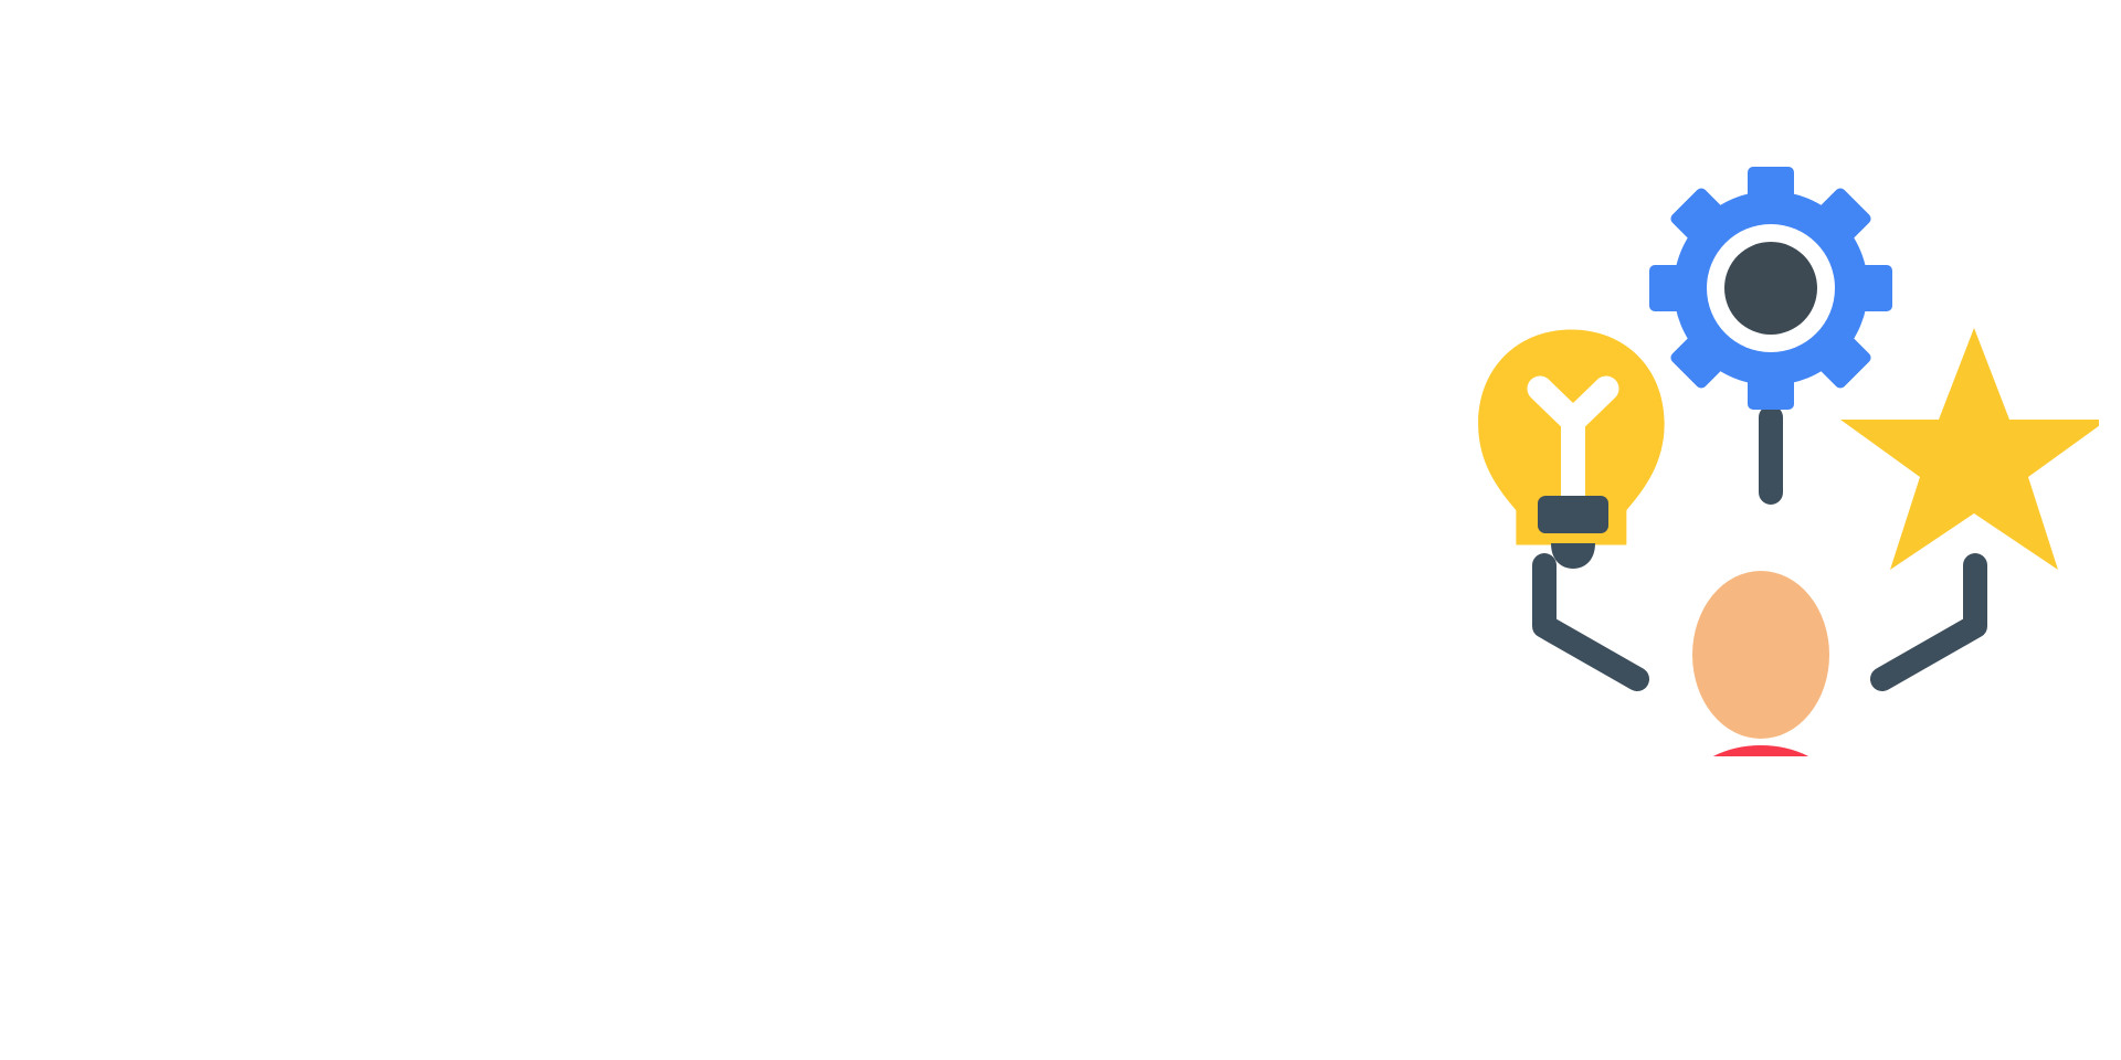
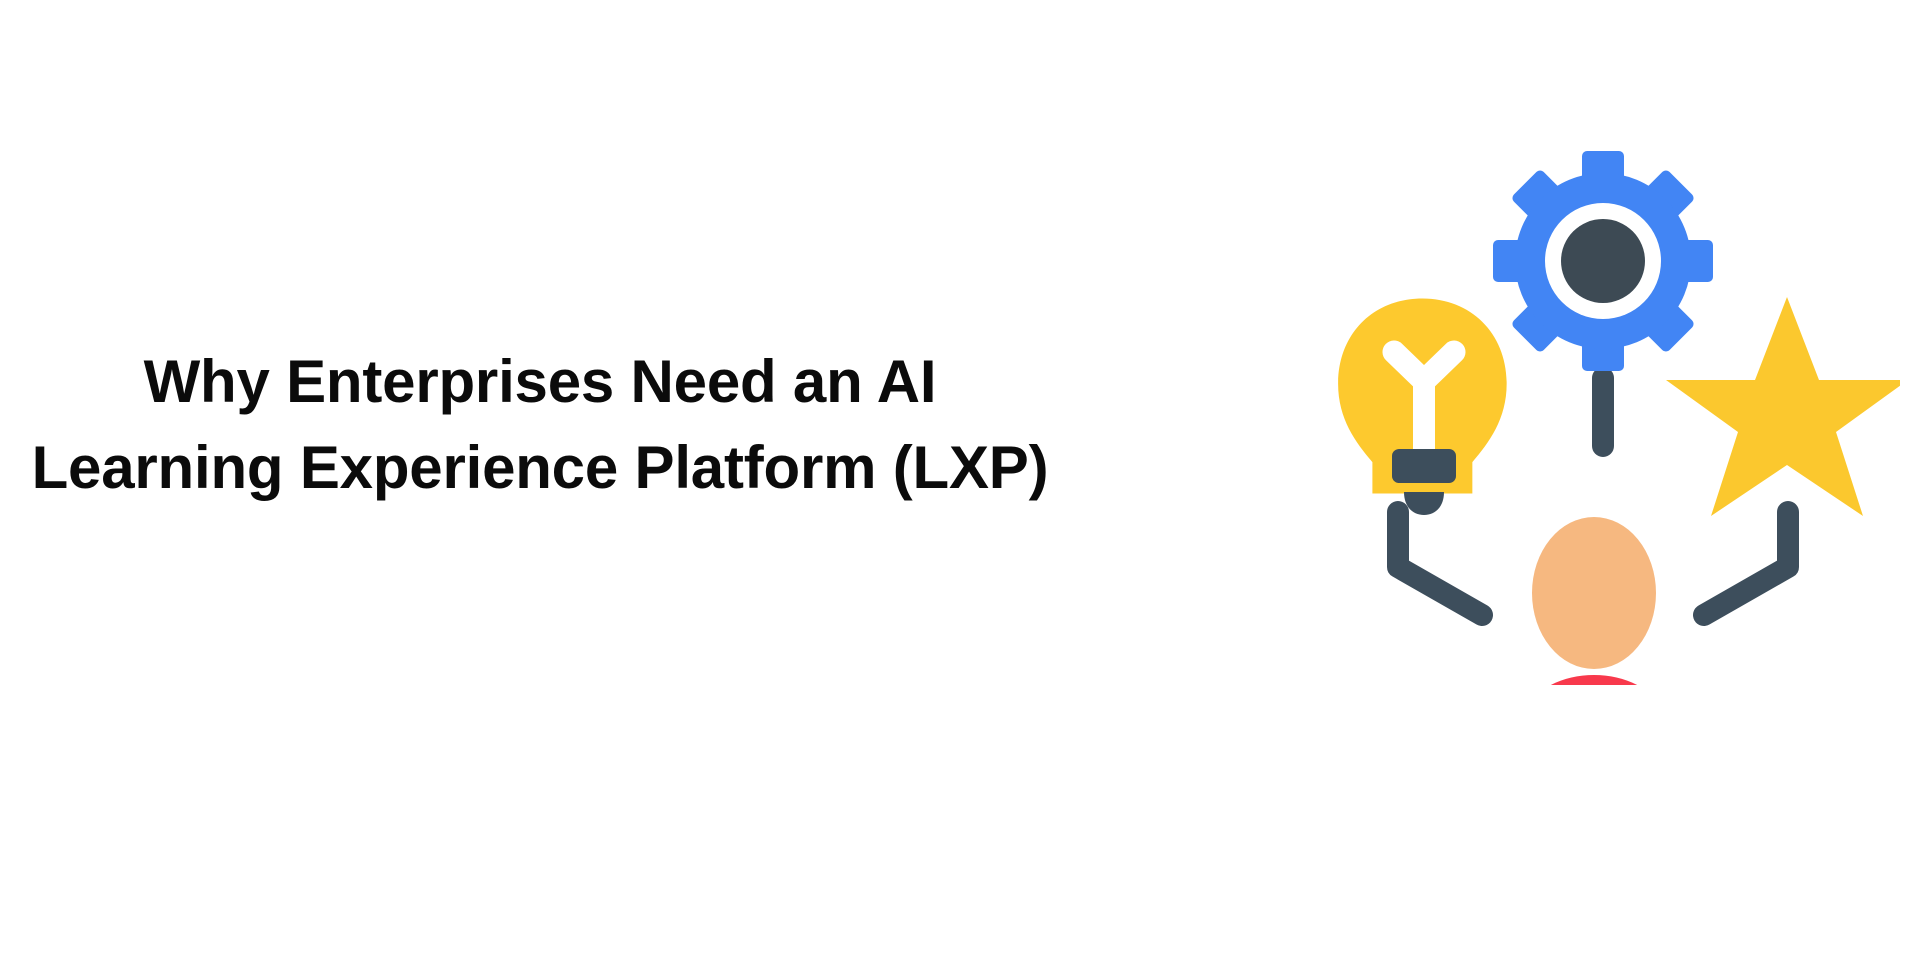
+ Why Enterprises Need an AI
+ Learning Experience Platform (LXP)
